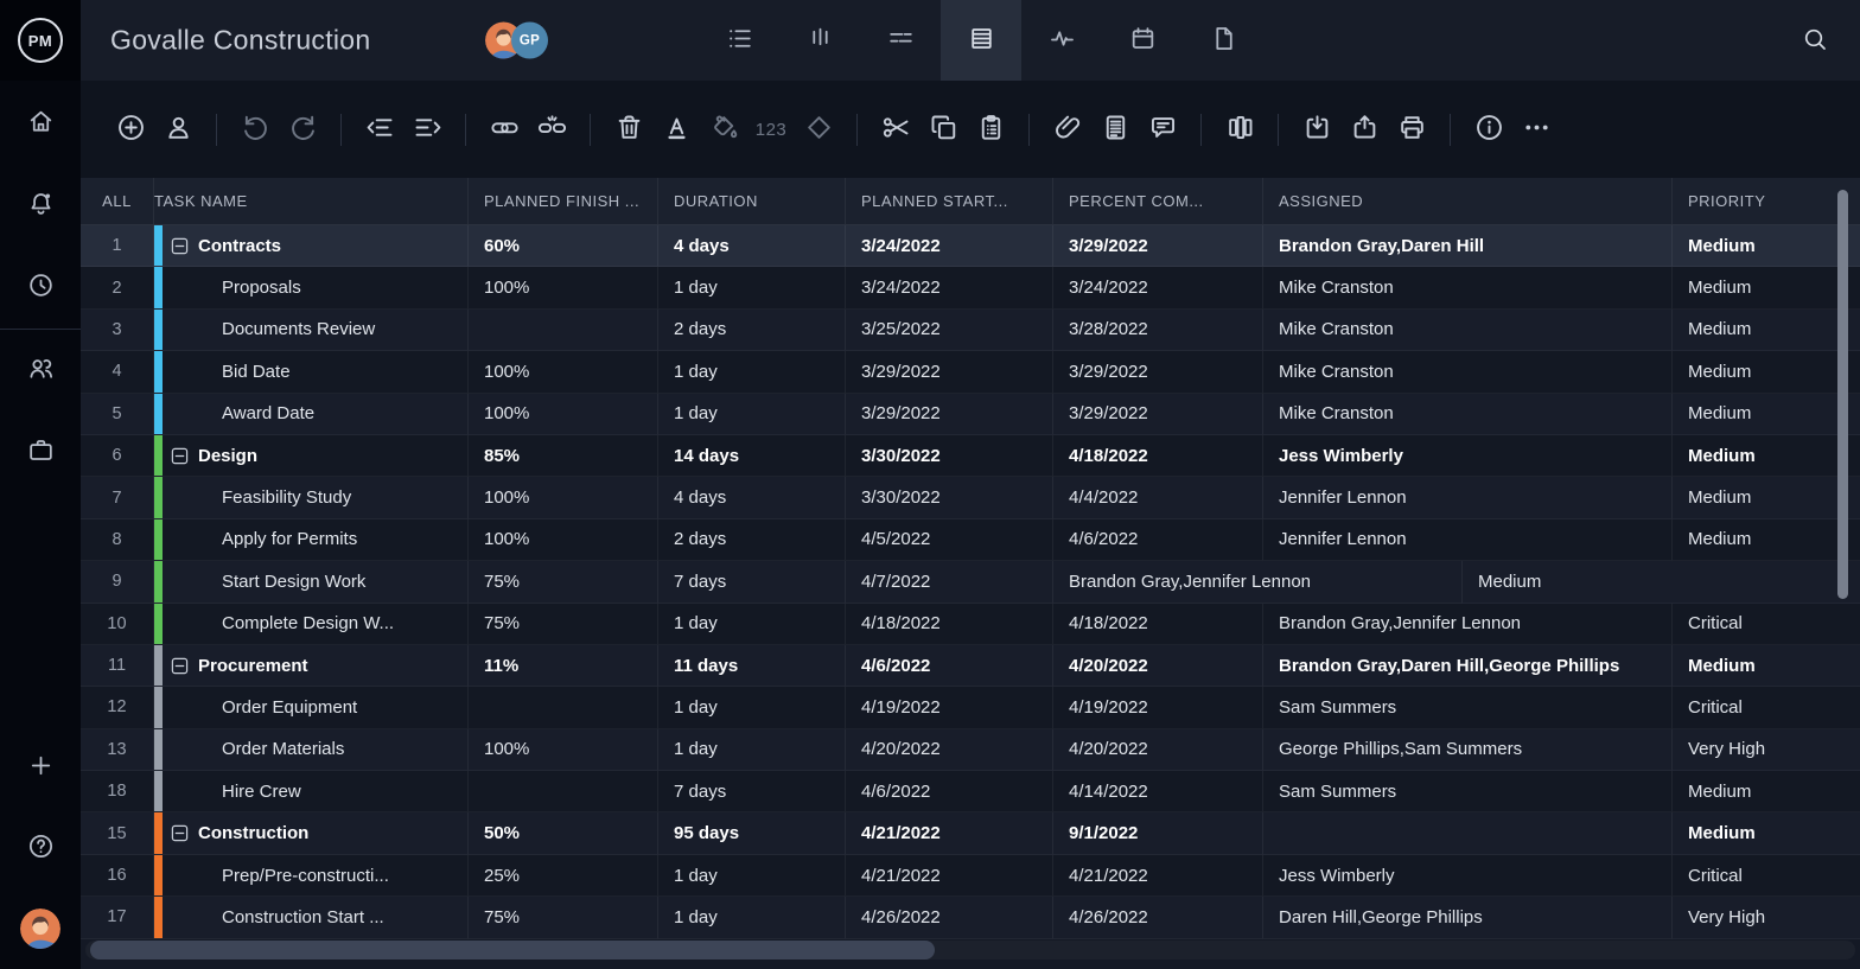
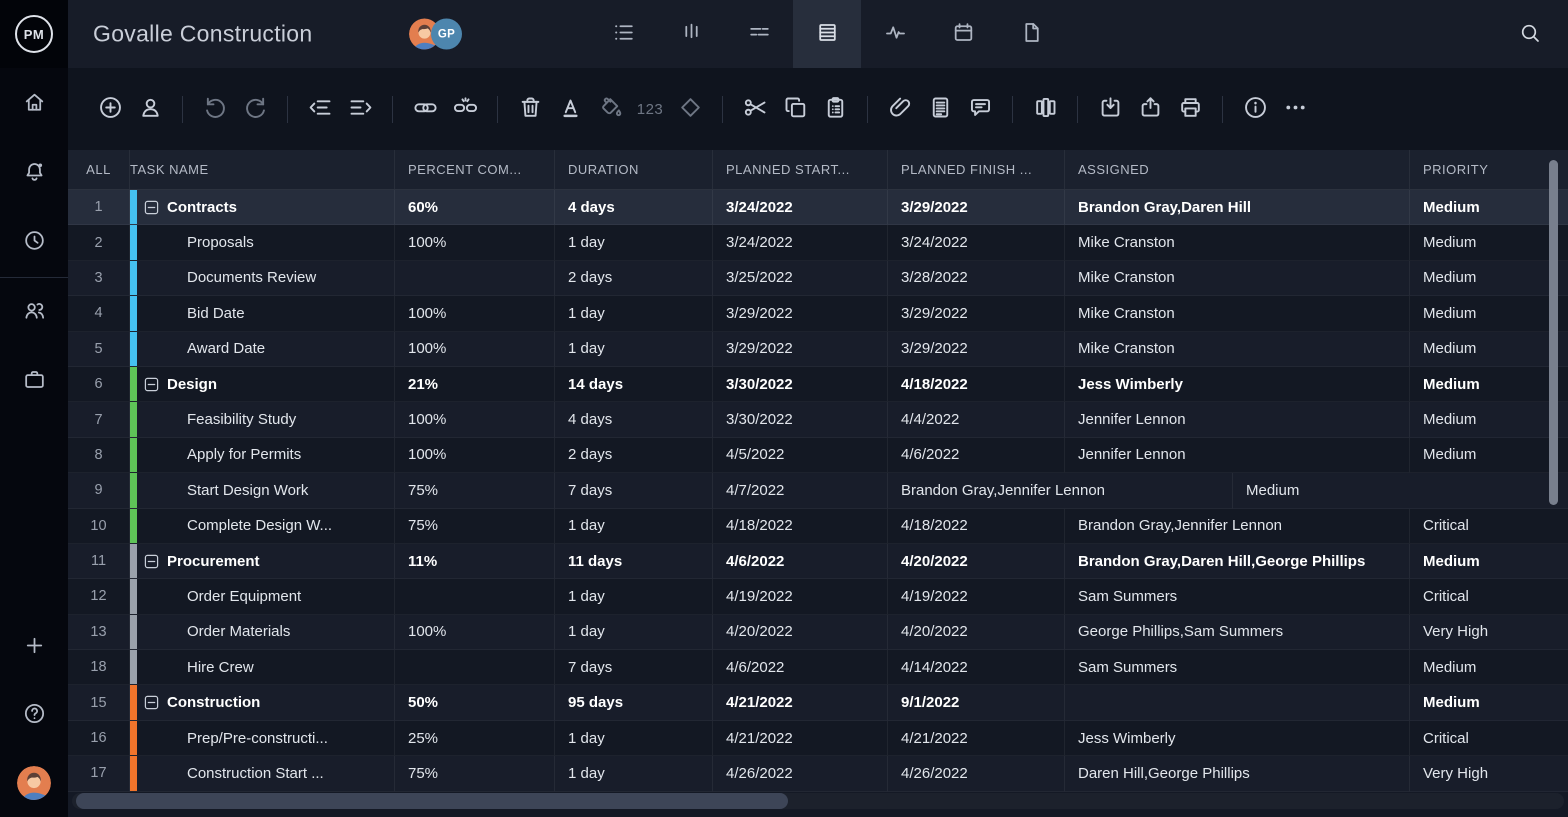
  PM
  Govalle Construction
  GP
  123
  ALL
  TASK NAME
- PLANNED FINISH ...
+ PERCENT COM...
  DURATION
  PLANNED START...
- PERCENT COM...
+ PLANNED FINISH ...
  ASSIGNED
  PRIORITY
  1
  Contracts
  60%
  4 days
  3/24/2022
  3/29/2022
  Brandon Gray,Daren Hill
  Medium
  2
  Proposals
  100%
  1 day
  3/24/2022
  3/24/2022
  Mike Cranston
  Medium
  3
  Documents Review
  2 days
  3/25/2022
  3/28/2022
  Mike Cranston
  Medium
  4
  Bid Date
  100%
  1 day
  3/29/2022
  3/29/2022
  Mike Cranston
  Medium
  5
  Award Date
  100%
  1 day
  3/29/2022
  3/29/2022
  Mike Cranston
  Medium
  6
  Design
- 85%
+ 21%
  14 days
  3/30/2022
  4/18/2022
  Jess Wimberly
  Medium
  7
  Feasibility Study
  100%
  4 days
  3/30/2022
  4/4/2022
  Jennifer Lennon
  Medium
  8
  Apply for Permits
  100%
  2 days
  4/5/2022
  4/6/2022
  Jennifer Lennon
  Medium
  9
  Start Design Work
  75%
  7 days
  4/7/2022
  Brandon Gray,Jennifer Lennon
  Medium
  10
  Complete Design W...
  75%
  1 day
  4/18/2022
  4/18/2022
  Brandon Gray,Jennifer Lennon
  Critical
  11
  Procurement
  11%
  11 days
  4/6/2022
  4/20/2022
  Brandon Gray,Daren Hill,George Phillips
  Medium
  12
  Order Equipment
  1 day
  4/19/2022
  4/19/2022
  Sam Summers
  Critical
  13
  Order Materials
  100%
  1 day
  4/20/2022
  4/20/2022
  George Phillips,Sam Summers
  Very High
  18
  Hire Crew
  7 days
  4/6/2022
  4/14/2022
  Sam Summers
  Medium
  15
  Construction
  50%
  95 days
  4/21/2022
  9/1/2022
  Medium
  16
  Prep/Pre-constructi...
  25%
  1 day
  4/21/2022
  4/21/2022
  Jess Wimberly
  Critical
  17
  Construction Start ...
  75%
  1 day
  4/26/2022
  4/26/2022
  Daren Hill,George Phillips
  Very High
